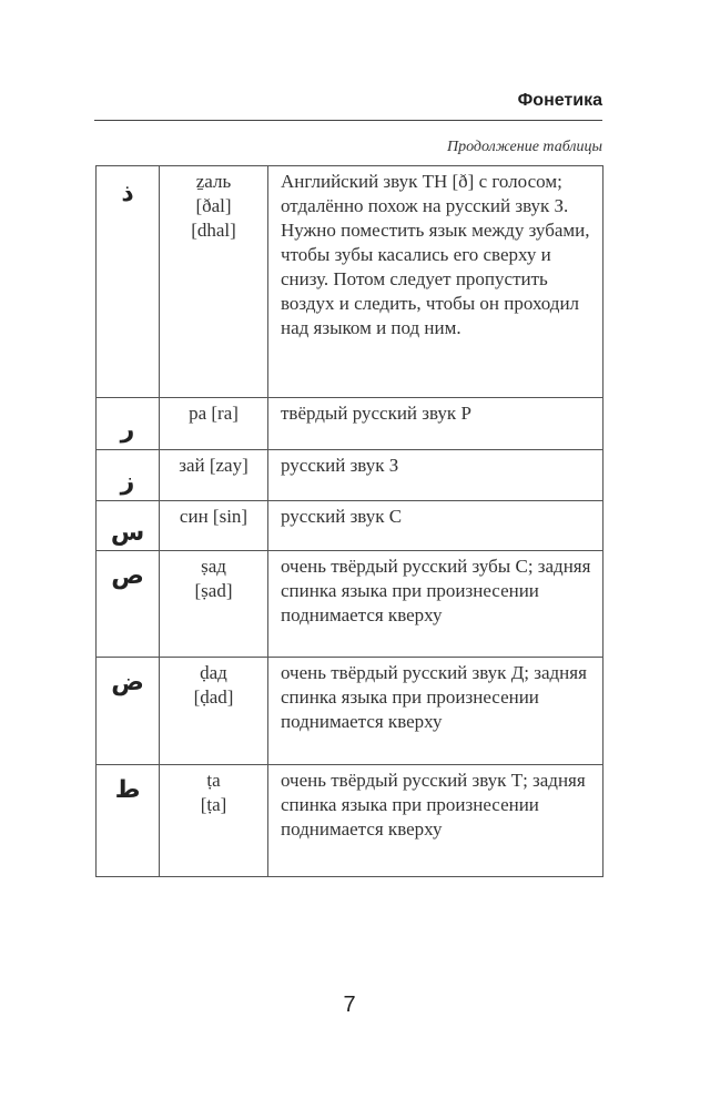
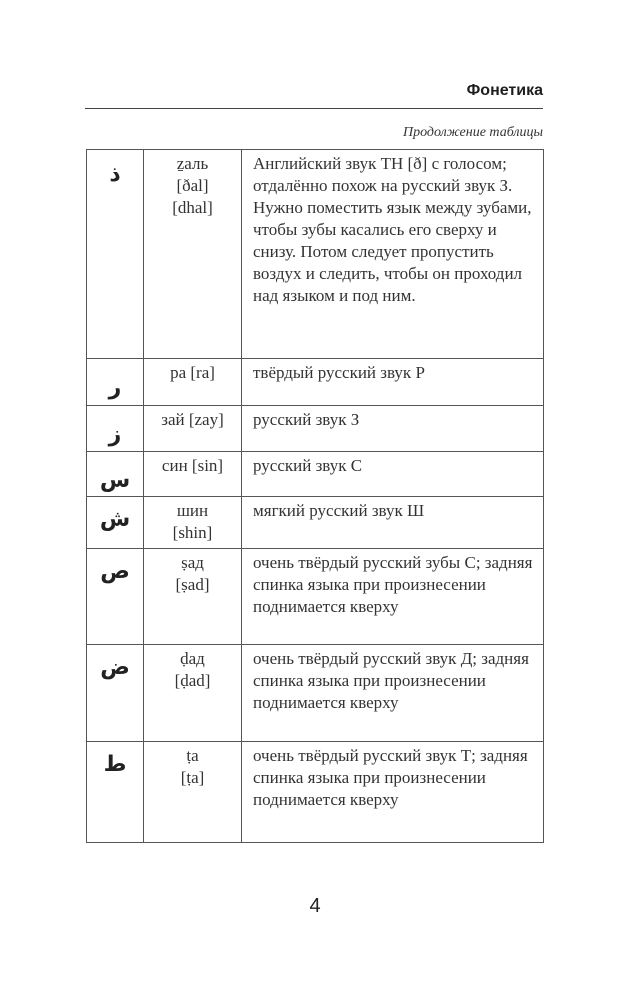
  Фонетика
  Продолжение таблицы
  ذ	ẕаль [ðal] [dhal]	Английский звук TH [ð] с голосом; отдалённо похож на русский звук З. Нужно поместить язык между зубами, чтобы зубы касались его сверху и снизу. Потом следует пропустить воздух и следить, чтобы он проходил над языком и под ним.
  ر	ра [ra]	твёрдый русский звук Р
  ز	зай [zay]	русский звук З
  س	син [sin]	русский звук С
+ ش	шин [shin]	мягкий русский звук Ш
  ص	ṣад [ṣad]	очень твёрдый русский зубы С; задняя спинка языка при произнесении поднимается кверху
  ض	ḍад [ḍad]	очень твёрдый русский звук Д; задняя спинка языка при произнесении поднимается кверху
  ط	ṭа [ṭa]	очень твёрдый русский звук Т; задняя спинка языка при произнесении поднимается кверху
- 7
+ 4
